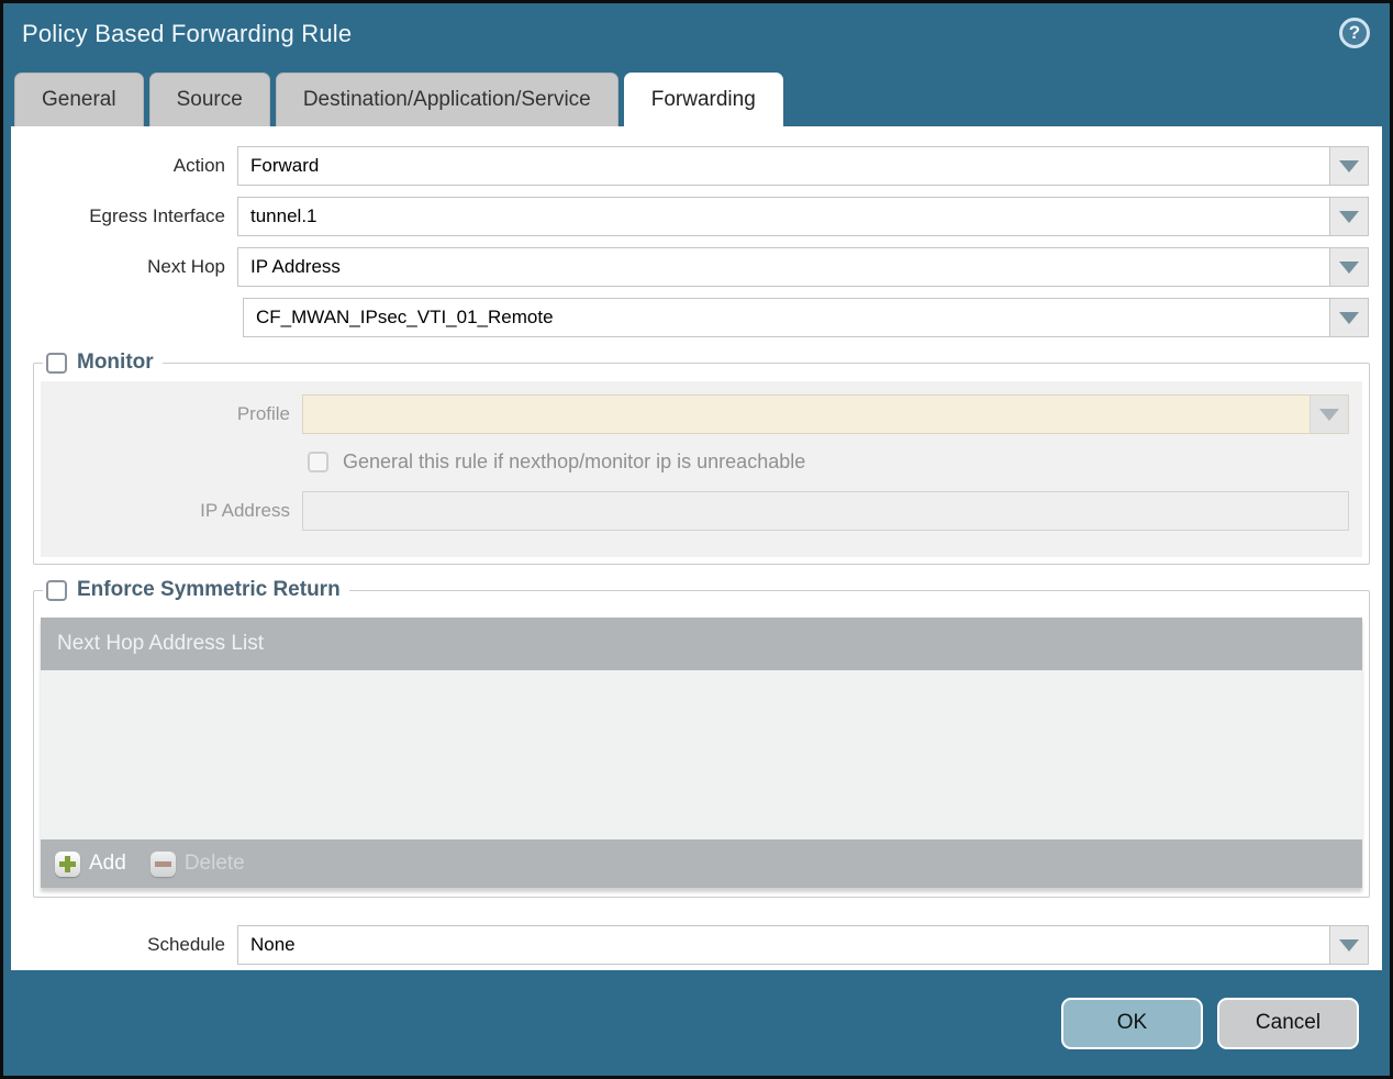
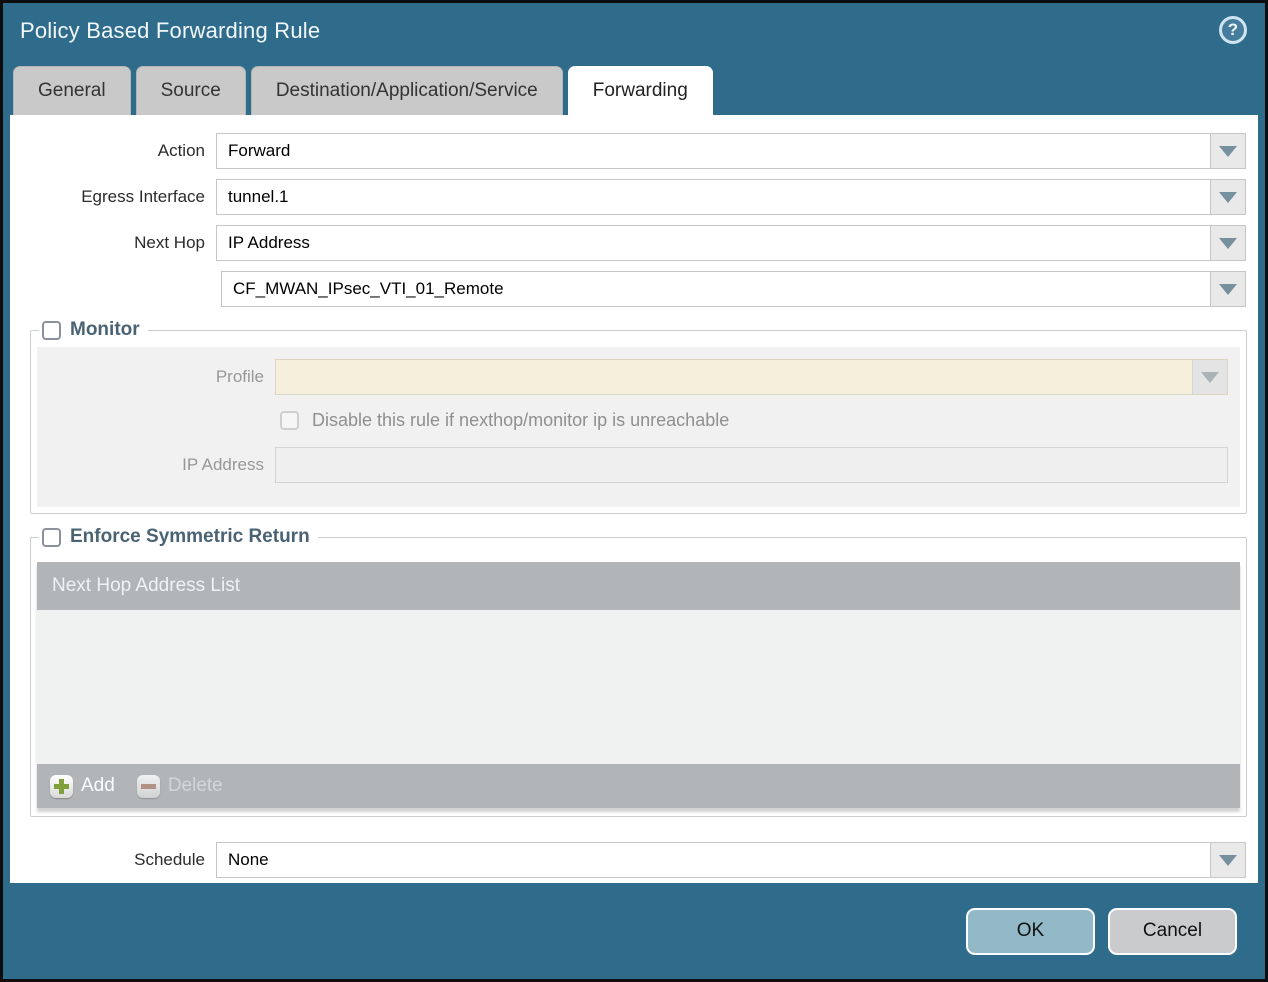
  Policy Based Forwarding Rule
  ?
  General
  Source
  Destination/Application/Service
  Forwarding
  Action
  Forward
  Egress Interface
  tunnel.1
  Next Hop
  IP Address
  CF_MWAN_IPsec_VTI_01_Remote
  Monitor
  Profile
- General this rule if nexthop/monitor ip is unreachable
+ Disable this rule if nexthop/monitor ip is unreachable
  IP Address
  Enforce Symmetric Return
  Next Hop Address List
  Add
  Delete
  Schedule
  None
  OK
  Cancel
